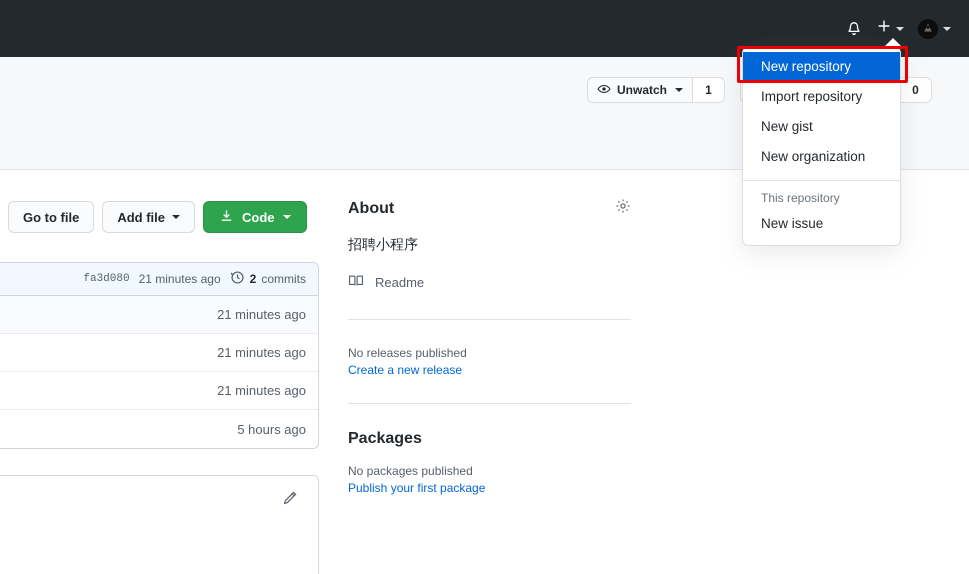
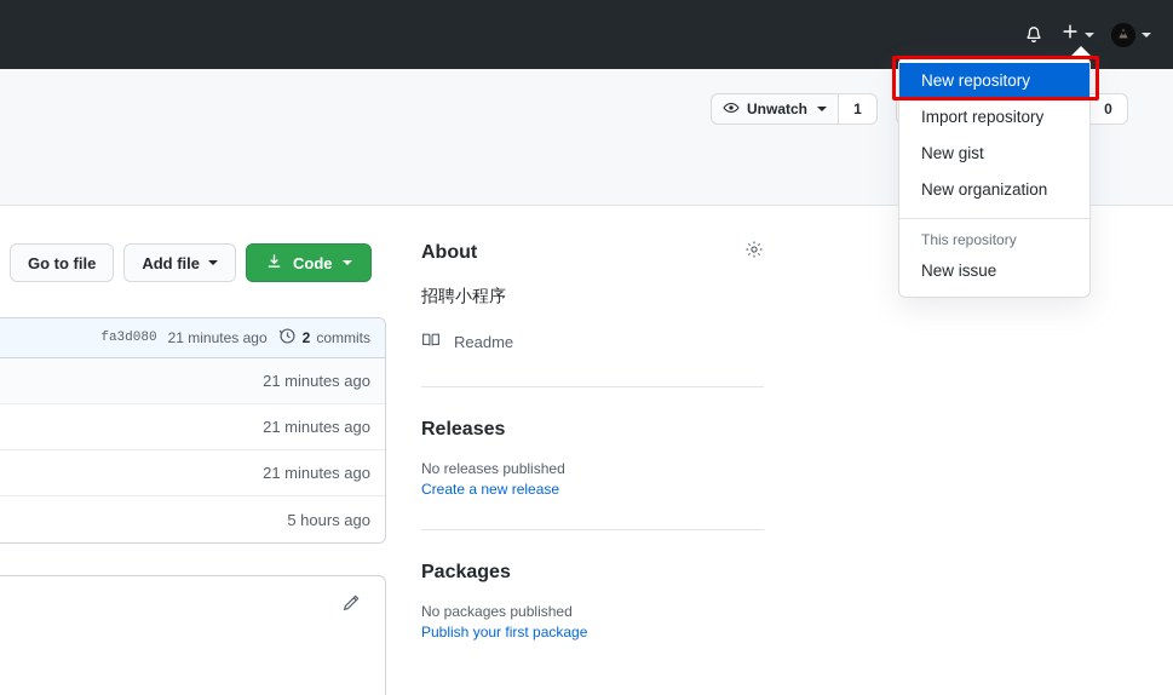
  Unwatch
  1
  0
  Go to file
  Add file
  Code
  fa3d080
  21 minutes ago
  2
  commits
  21 minutes ago
  21 minutes ago
  21 minutes ago
  5 hours ago
  About
  招聘小程序
  Readme
+ Releases
  No releases published
  Create a new release
  Packages
  No packages published
  Publish your first package
  New repository
  Import repository
  New gist
  New organization
  This repository
  New issue
